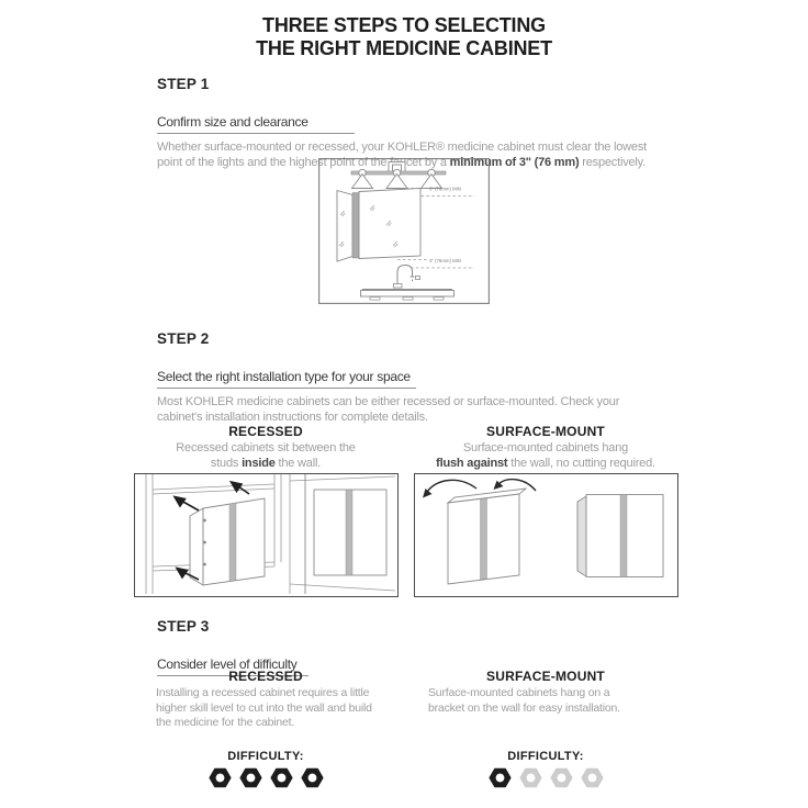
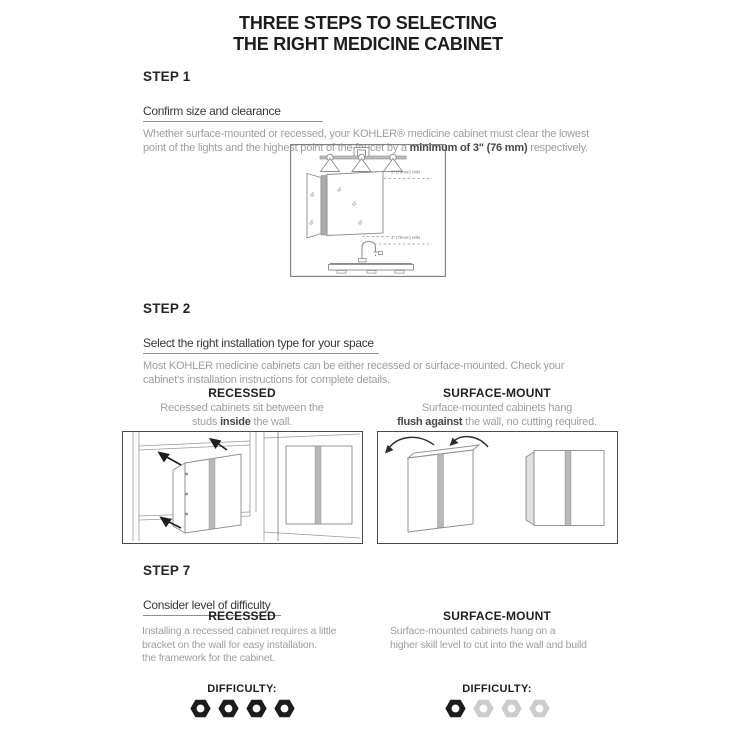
  THREE STEPS TO SELECTING
  THE RIGHT MEDICINE CABINET
  STEP 1
  Confirm size and clearance
  Whether surface-mounted or recessed, your KOHLER® medicine cabinet must clear the lowest
  point of the lights and the highest point of thecet by a minimum of 3" (76 mm) respectively.
  STEP 2
  Select the right installation type for your space
  Most KOHLER medicine cabinets can be either recessed or surface-mounted. Check your
  cabinet's installation instructions for complete details.
  RECESSED
  Recessed cabinets sit between the
  studs inside the wall.
  SURFACE-MOUNT
  Surface-mounted cabinets hang
  flush against the wall, no cutting required.
- STEP 3
+ STEP 7
  Consider level of difficulty
  RECESSED
  Installing a recessed cabinet requires a little
- higher skill level to cut into the wall and build
+ bracket on the wall for easy installation.
- the medicine for the cabinet.
+ the framework for the cabinet.
  SURFACE-MOUNT
  Surface-mounted cabinets hang on a
- bracket on the wall for easy installation.
+ higher skill level to cut into the wall and build
  DIFFICULTY:
  DIFFICULTY:
